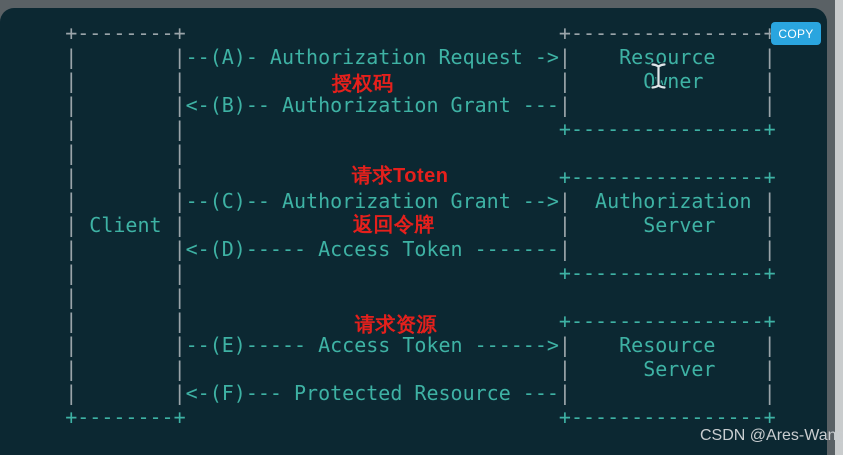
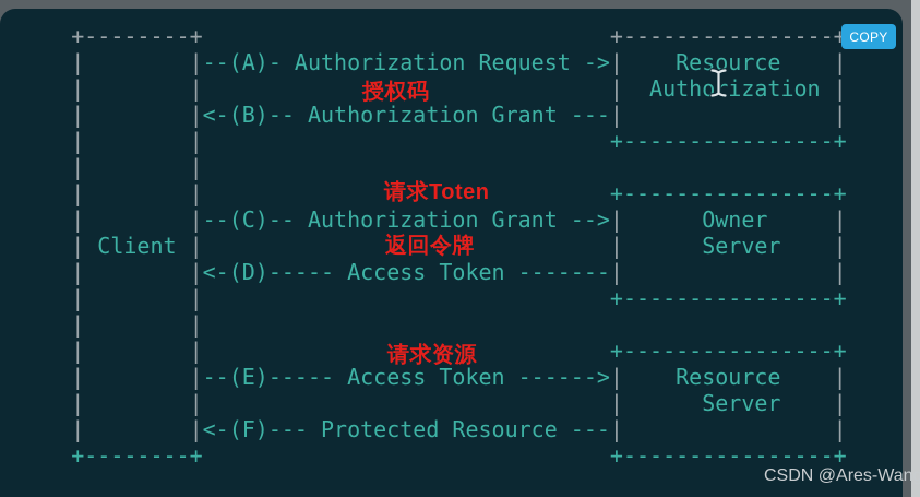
  +--------+ +----------------+
  | |--(A)- Authorization Request ->| Resource |
- | | | Owner |
+ | | | Authorization |
  | |<-(B)-- Authorization Grant ---| |
  | | +----------------+
  | |
  | | +----------------+
- | |--(C)-- Authorization Grant -->| Authorization |
+ | |--(C)-- Authorization Grant -->| Owner |
  | Client | | Server |
  | |<-(D)----- Access Token -------| |
  | | +----------------+
  | |
  | | +----------------+
  | |--(E)----- Access Token ------>| Resource |
  | | | Server |
  | |<-(F)--- Protected Resource ---| |
  +--------+ +----------------+
  授权码
  请求Toten
  返回令牌
  请求资源
  COPY
  CSDN @Ares-Wang
